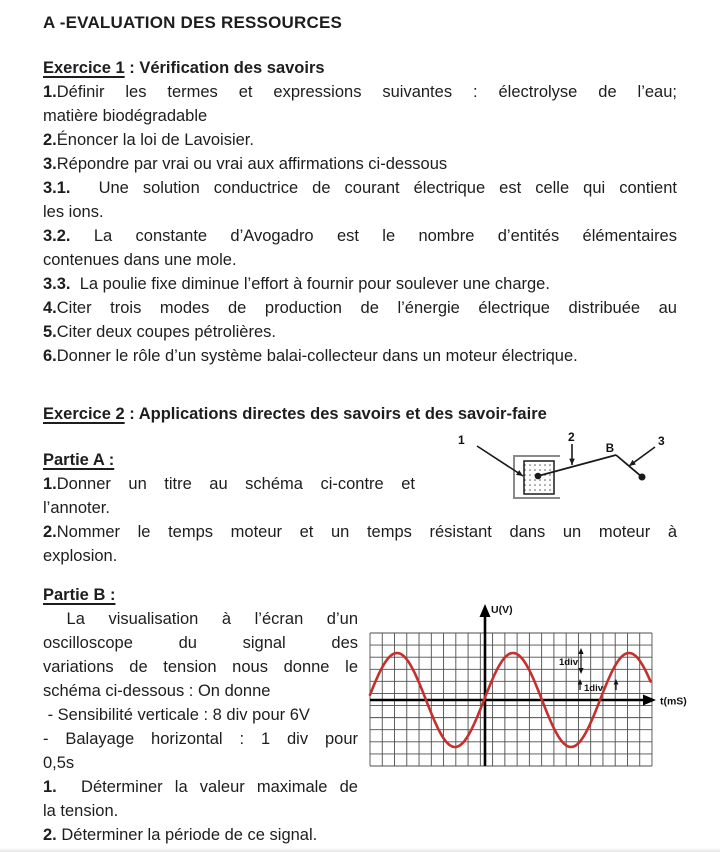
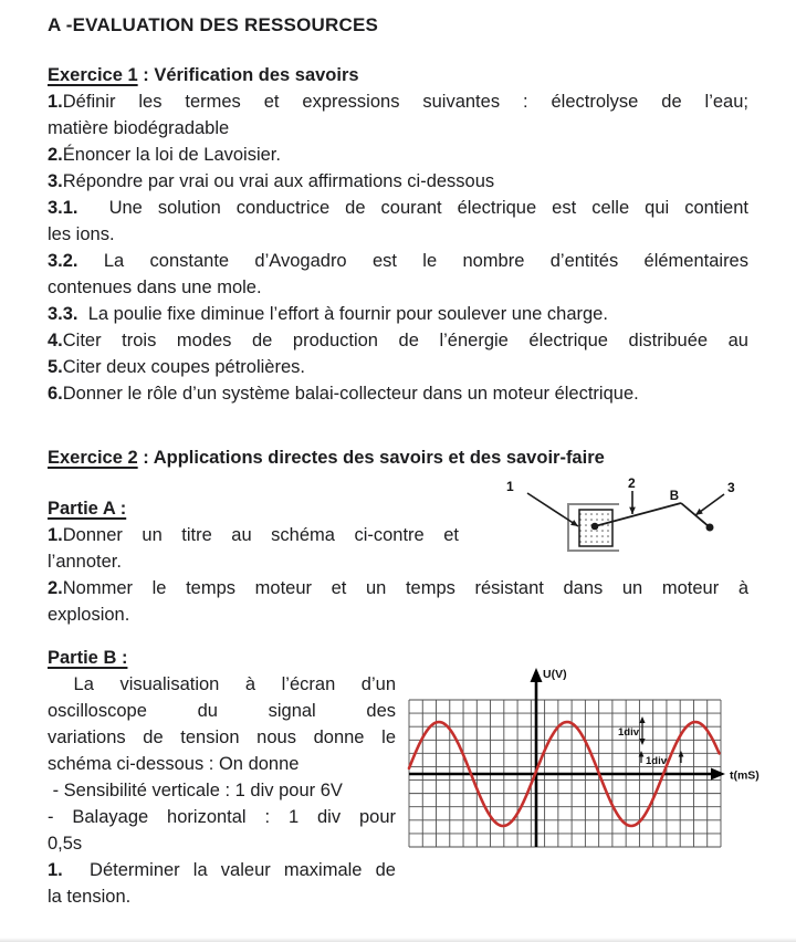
  A -EVALUATION DES RESSOURCES
  Exercice 1 : Vérification des savoirs
  1.Définir les termes et expressions suivantes : électrolyse de l’eau;
  matière biodégradable
  2.Énoncer la loi de Lavoisier.
  3.Répondre par vrai ou vrai aux affirmations ci-dessous
  3.1. Une solution conductrice de courant électrique est celle qui contient
  les ions.
  3.2. La constante d’Avogadro est le nombre d’entités élémentaires
  contenues dans une mole.
  3.3. La poulie fixe diminue l’effort à fournir pour soulever une charge.
  4.Citer trois modes de production de l’énergie électrique distribuée au
  5.Citer deux coupes pétrolières.
  6.Donner le rôle d’un système balai-collecteur dans un moteur électrique.
  Exercice 2 : Applications directes des savoirs et des savoir-faire
  Partie A :
  1.Donner un titre au schéma ci-contre et
  l’annoter.
  2.Nommer le temps moteur et un temps résistant dans un moteur à
  explosion.
  1
  2
  3
  B
  Partie B :
  La visualisation à l’écran d’un
  oscilloscope du signal des
  variations de tension nous donne le
  schéma ci-dessous : On donne
- - Sensibilité verticale : 8 div pour 6V
+ - Sensibilité verticale : 1 div pour 6V
  - Balayage horizontal : 1 div pour
  0,5s
  1. Déterminer la valeur maximale de
  la tension.
- 2. Déterminer la période de ce signal.
  U(V)
  t(mS)
  1div
  1div
